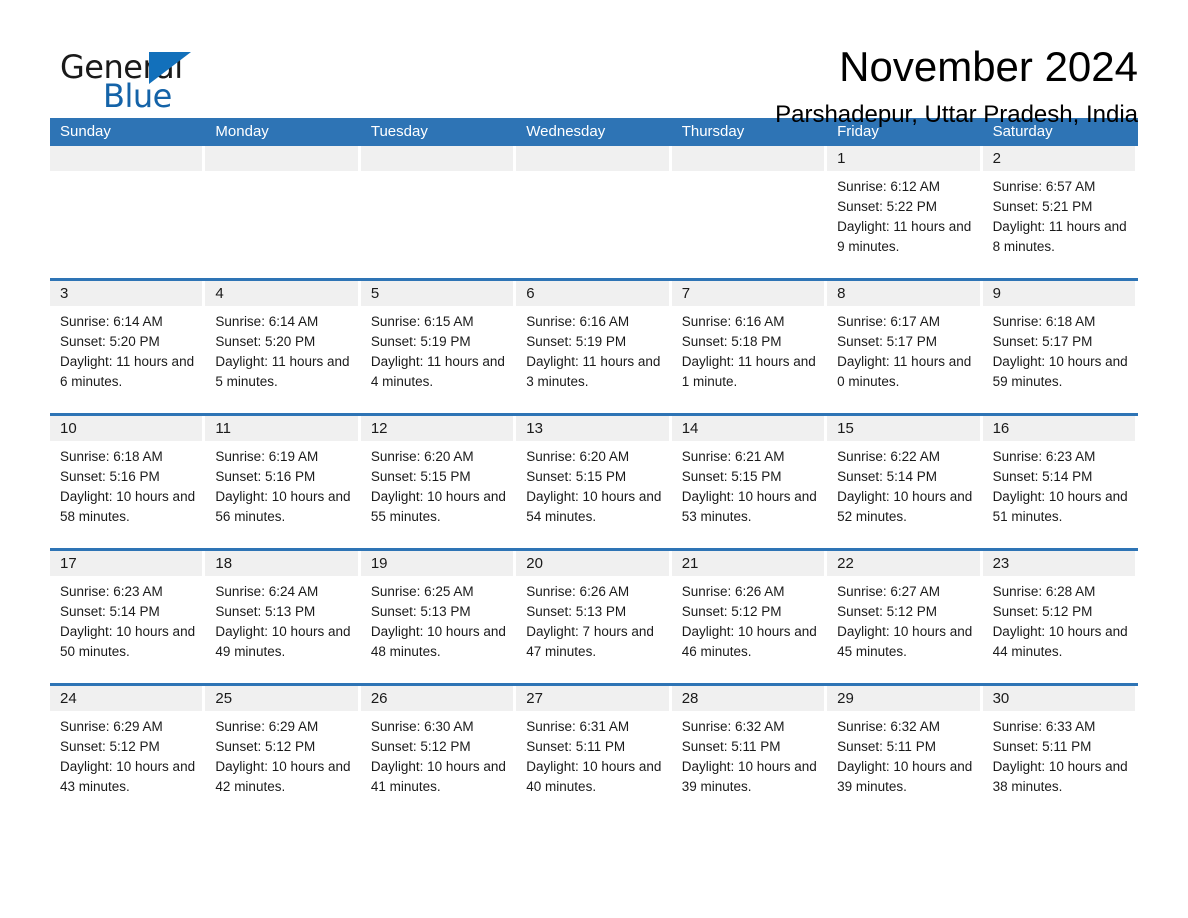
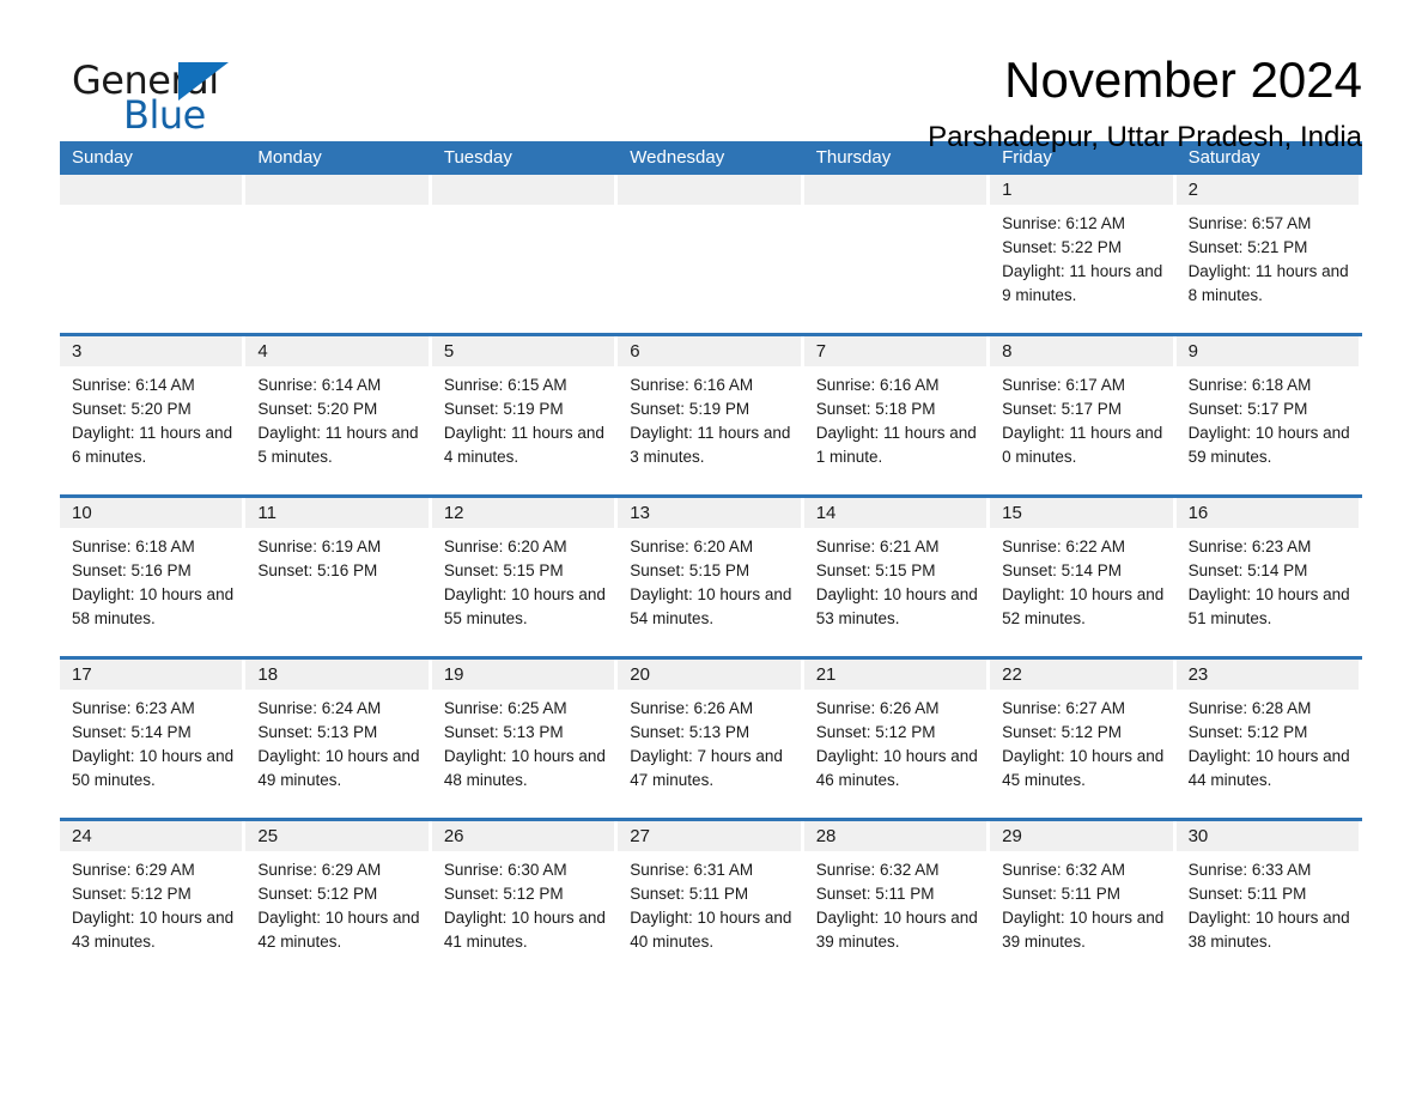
  General
  Blue
  November 2024
  Parshadepur, Uttar Pradesh, India
  Sunday
  Monday
  Tuesday
  Wednesday
  Thursday
  Friday
  Saturday
  1
  Sunrise: 6:12 AM
  Sunset: 5:22 PM
  Daylight: 11 hours and 9 minutes.
  2
  Sunrise: 6:57 AM
  Sunset: 5:21 PM
  Daylight: 11 hours and 8 minutes.
  3
  Sunrise: 6:14 AM
  Sunset: 5:20 PM
  Daylight: 11 hours and 6 minutes.
  4
  Sunrise: 6:14 AM
  Sunset: 5:20 PM
  Daylight: 11 hours and 5 minutes.
  5
  Sunrise: 6:15 AM
  Sunset: 5:19 PM
  Daylight: 11 hours and 4 minutes.
  6
  Sunrise: 6:16 AM
  Sunset: 5:19 PM
  Daylight: 11 hours and 3 minutes.
  7
  Sunrise: 6:16 AM
  Sunset: 5:18 PM
  Daylight: 11 hours and 1 minute.
  8
  Sunrise: 6:17 AM
  Sunset: 5:17 PM
  Daylight: 11 hours and 0 minutes.
  9
  Sunrise: 6:18 AM
  Sunset: 5:17 PM
  Daylight: 10 hours and 59 minutes.
  10
  Sunrise: 6:18 AM
  Sunset: 5:16 PM
  Daylight: 10 hours and 58 minutes.
  11
  Sunrise: 6:19 AM
  Sunset: 5:16 PM
- Daylight: 10 hours and 56 minutes.
  12
  Sunrise: 6:20 AM
  Sunset: 5:15 PM
  Daylight: 10 hours and 55 minutes.
  13
  Sunrise: 6:20 AM
  Sunset: 5:15 PM
  Daylight: 10 hours and 54 minutes.
  14
  Sunrise: 6:21 AM
  Sunset: 5:15 PM
  Daylight: 10 hours and 53 minutes.
  15
  Sunrise: 6:22 AM
  Sunset: 5:14 PM
  Daylight: 10 hours and 52 minutes.
  16
  Sunrise: 6:23 AM
  Sunset: 5:14 PM
  Daylight: 10 hours and 51 minutes.
  17
  Sunrise: 6:23 AM
  Sunset: 5:14 PM
  Daylight: 10 hours and 50 minutes.
  18
  Sunrise: 6:24 AM
  Sunset: 5:13 PM
  Daylight: 10 hours and 49 minutes.
  19
  Sunrise: 6:25 AM
  Sunset: 5:13 PM
  Daylight: 10 hours and 48 minutes.
  20
  Sunrise: 6:26 AM
  Sunset: 5:13 PM
  Daylight: 7 hours and 47 minutes.
  21
  Sunrise: 6:26 AM
  Sunset: 5:12 PM
  Daylight: 10 hours and 46 minutes.
  22
  Sunrise: 6:27 AM
  Sunset: 5:12 PM
  Daylight: 10 hours and 45 minutes.
  23
  Sunrise: 6:28 AM
  Sunset: 5:12 PM
  Daylight: 10 hours and 44 minutes.
  24
  Sunrise: 6:29 AM
  Sunset: 5:12 PM
  Daylight: 10 hours and 43 minutes.
  25
  Sunrise: 6:29 AM
  Sunset: 5:12 PM
  Daylight: 10 hours and 42 minutes.
  26
  Sunrise: 6:30 AM
  Sunset: 5:12 PM
  Daylight: 10 hours and 41 minutes.
  27
  Sunrise: 6:31 AM
  Sunset: 5:11 PM
  Daylight: 10 hours and 40 minutes.
  28
  Sunrise: 6:32 AM
  Sunset: 5:11 PM
  Daylight: 10 hours and 39 minutes.
  29
  Sunrise: 6:32 AM
  Sunset: 5:11 PM
  Daylight: 10 hours and 39 minutes.
  30
  Sunrise: 6:33 AM
  Sunset: 5:11 PM
  Daylight: 10 hours and 38 minutes.
